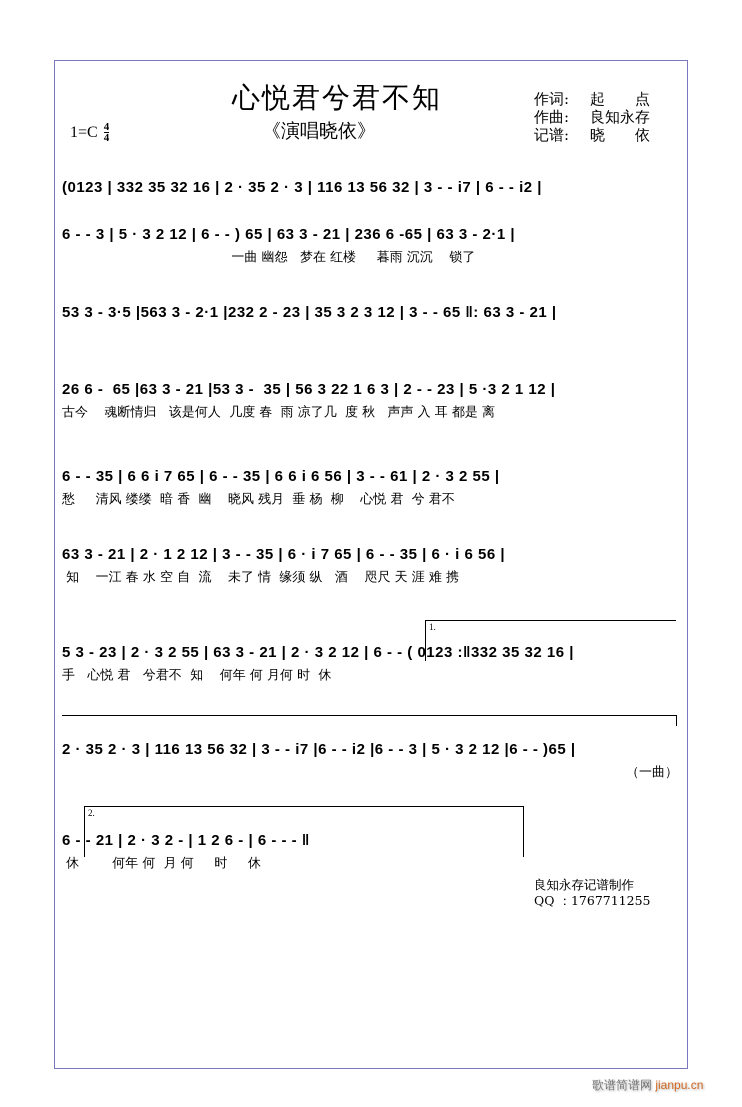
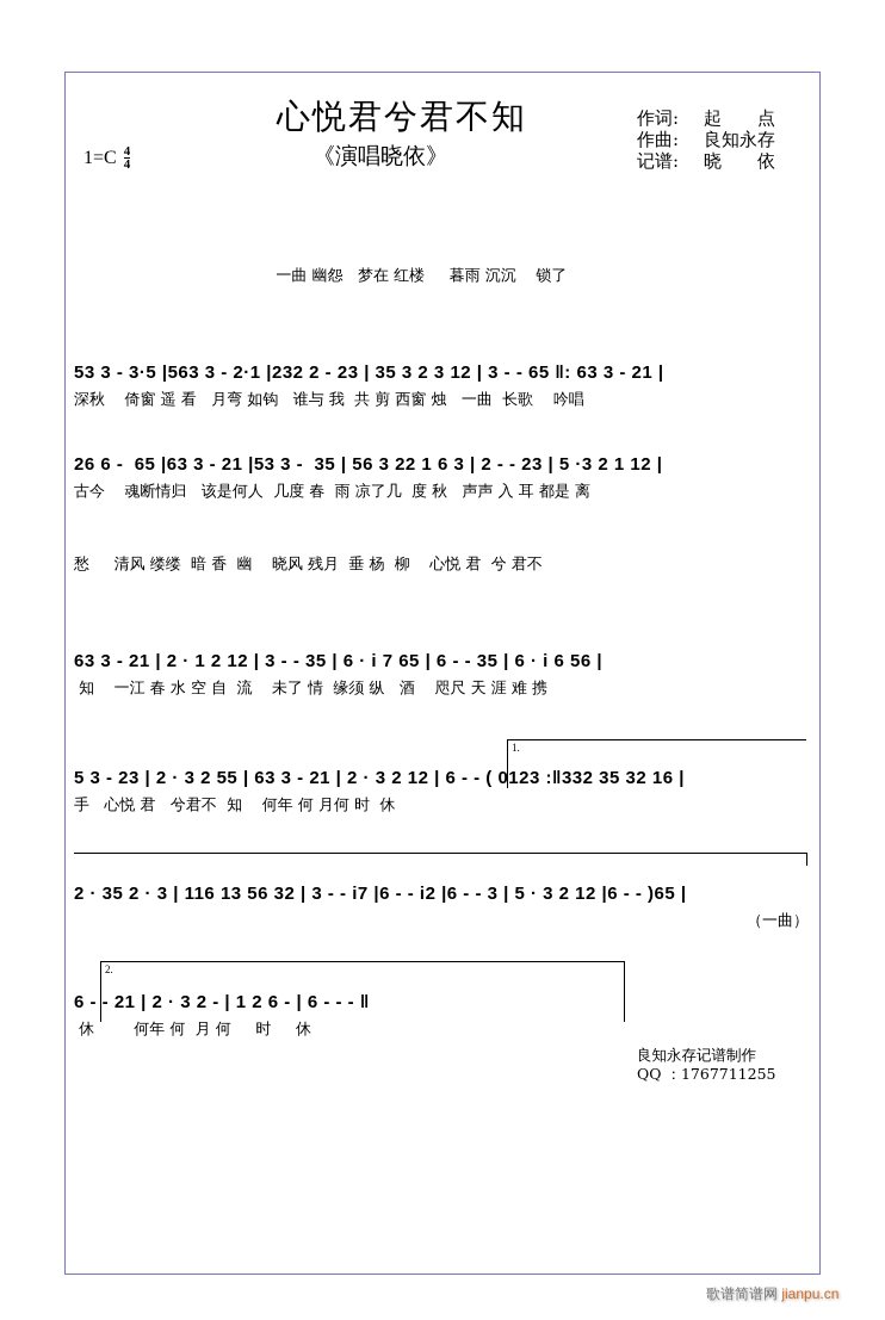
  心悦君兮君不知
  《演唱晓依》
  1=C
  4
  4
  作词:
  起 点
  作曲:
  良知永存
  记谱:
  晓 依
- (0123 | 332 35 32 16 | 2 · 35 2 · 3 | 116 13 56 32 | 3 - - i7 | 6 - - i2 |
- 6 - - 3 | 5 · 3 2 12 | 6 - - ) 65 | 63 3 - 21 | 236 6 -65 | 63 3 - 2·1 |
  一曲 幽怨 梦在 红楼 暮雨 沉沉 锁了
  53 3 - 3·5 |563 3 - 2·1 |232 2 - 23 | 35 3 2 3 12 | 3 - - 65 ‖: 63 3 - 21 |
+ 深秋 倚窗 遥 看 月弯 如钩 谁与 我 共 剪 西窗 烛 一曲 长歌 吟唱
  26 6 - 65 |63 3 - 21 |53 3 - 35 | 56 3 22 1 6 3 | 2 - - 23 | 5 ·3 2 1 12 |
  古今 魂断情归 该是何人 几度 春 雨 凉了几 度 秋 声声 入 耳 都是 离
- 6 - - 35 | 6 6 i 7 65 | 6 - - 35 | 6 6 i 6 56 | 3 - - 61 | 2 · 3 2 55 |
  愁 清风 缕缕 暗 香 幽 晓风 残月 垂 杨 柳 心悦 君 兮 君不
  63 3 - 21 | 2 · 1 2 12 | 3 - - 35 | 6 · i 7 65 | 6 - - 35 | 6 · i 6 56 |
  知 一江 春 水 空 自 流 未了 情 缘须 纵 酒 咫尺 天 涯 难 携
  1.
  5 3 - 23 | 2 · 3 2 55 | 63 3 - 21 | 2 · 3 2 12 | 6 - - ( 0123 :‖332 35 32 16 |
  手 心悦 君 兮君不 知 何年 何 月何 时 休
  2 · 35 2 · 3 | 116 13 56 32 | 3 - - i7 |6 - - i2 |6 - - 3 | 5 · 3 2 12 |6 - - )65 |
  （一曲）
  2.
  6 - - 21 | 2 · 3 2 - | 1 2 6 - | 6 - - - ‖
  休 何年 何 月 何 时 休
  良知永存记谱制作
  QQ ：1767711255
  歌谱简谱网 jianpu.cn
